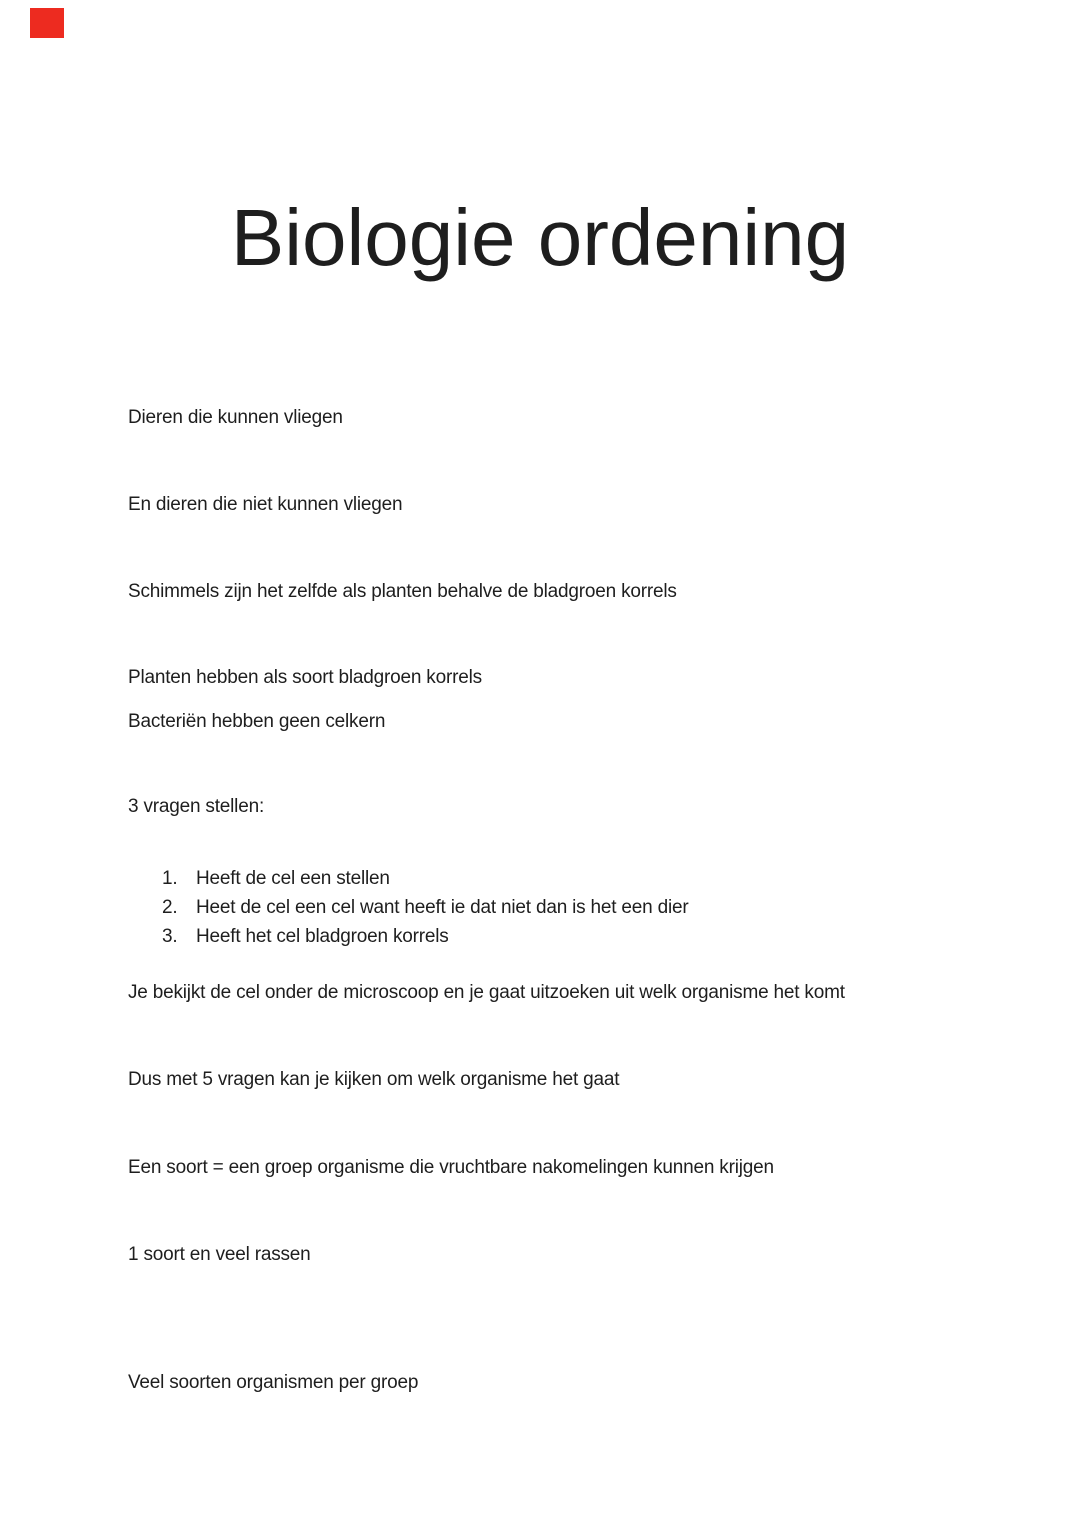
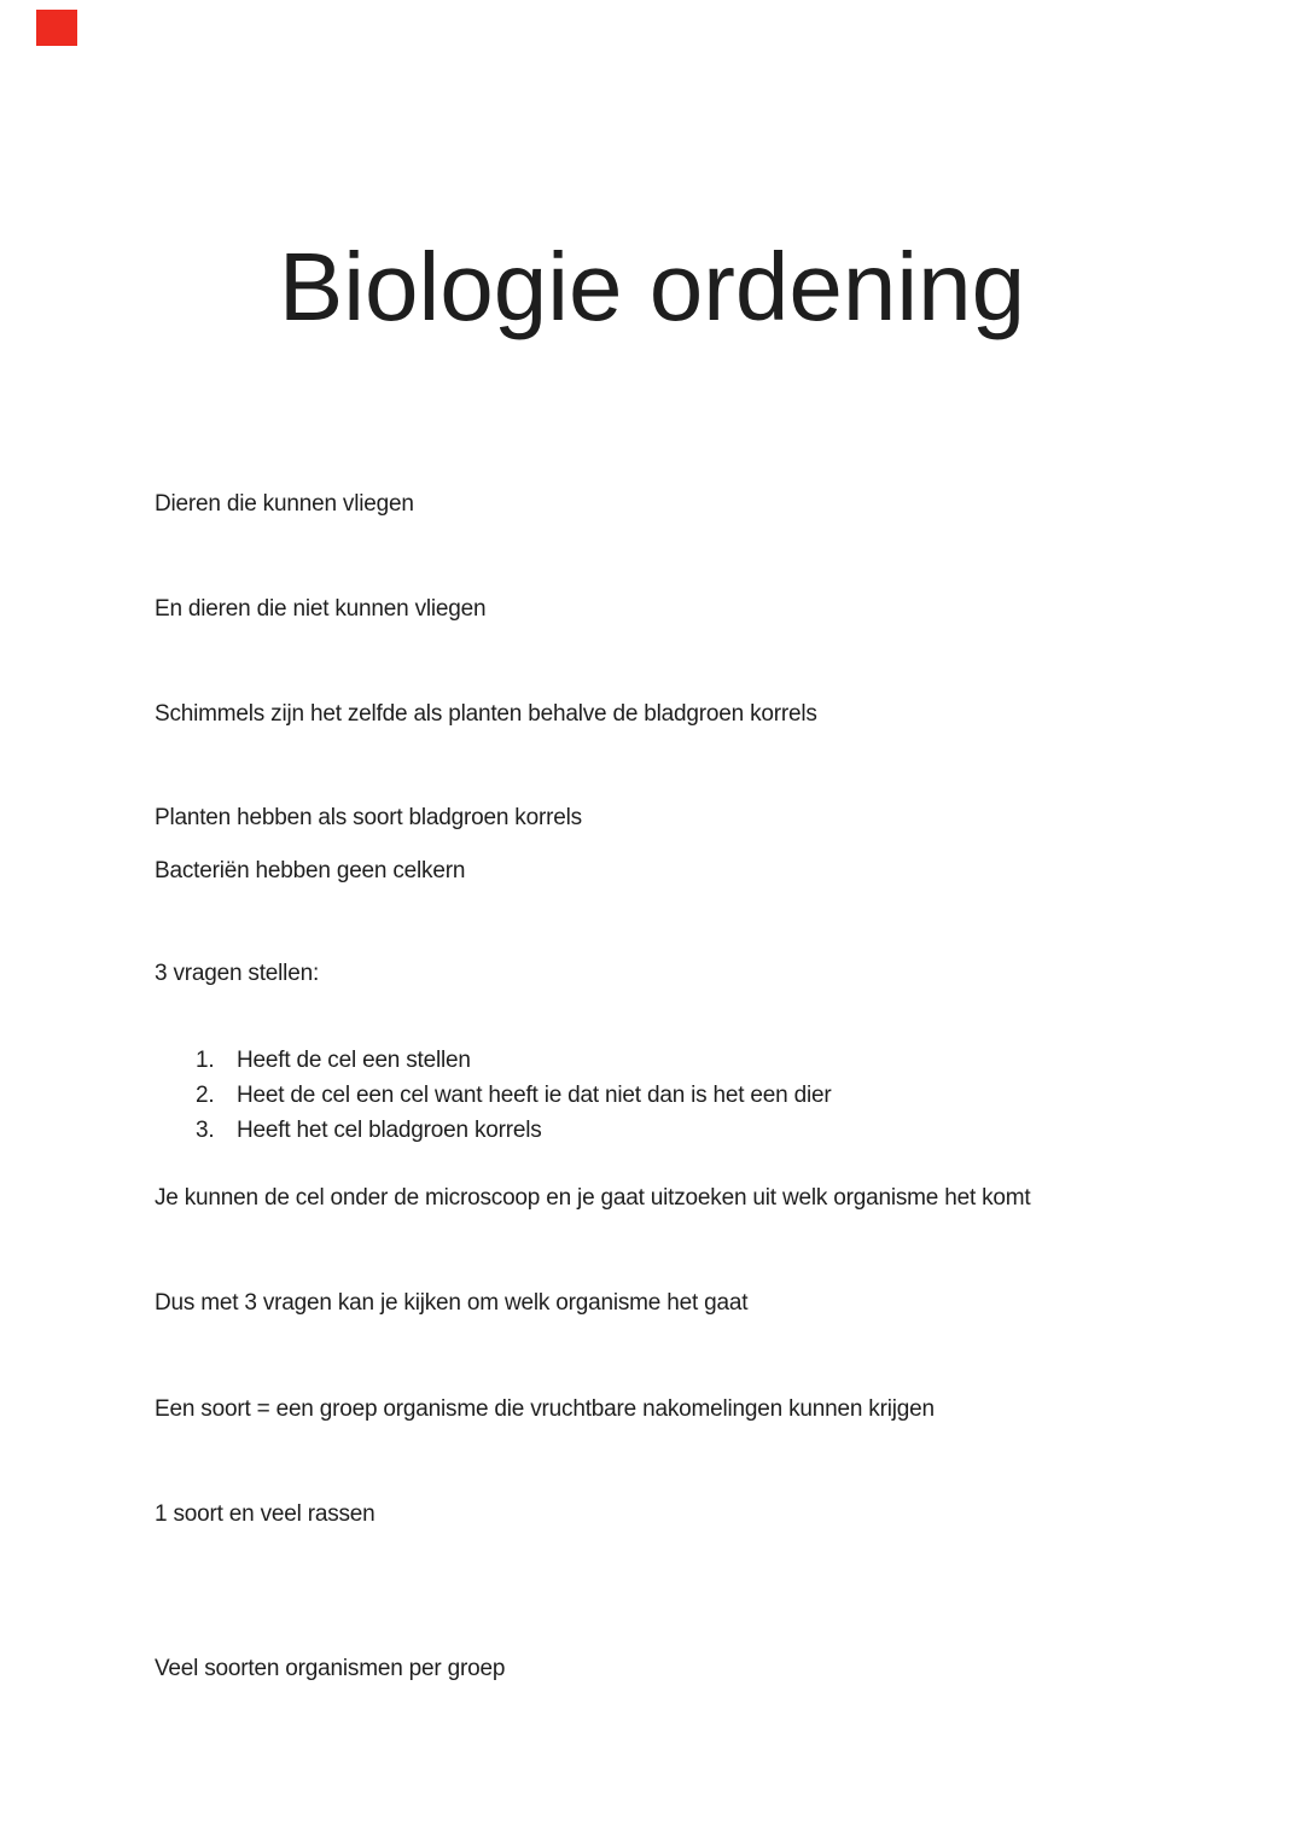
  Biologie ordening
  Dieren die kunnen vliegen
  En dieren die niet kunnen vliegen
  Schimmels zijn het zelfde als planten behalve de bladgroen korrels
  Planten hebben als soort bladgroen korrels
  Bacteriën hebben geen celkern
  3 vragen stellen:
  1.
  Heeft de cel een stellen
  2.
  Heet de cel een cel want heeft ie dat niet dan is het een dier
  3.
  Heeft het cel bladgroen korrels
- Je bekijkt de cel onder de microscoop en je gaat uitzoeken uit welk organisme het komt
+ Je kunnen de cel onder de microscoop en je gaat uitzoeken uit welk organisme het komt
- Dus met 5 vragen kan je kijken om welk organisme het gaat
+ Dus met 3 vragen kan je kijken om welk organisme het gaat
  Een soort = een groep organisme die vruchtbare nakomelingen kunnen krijgen
  1 soort en veel rassen
  Veel soorten organismen per groep
